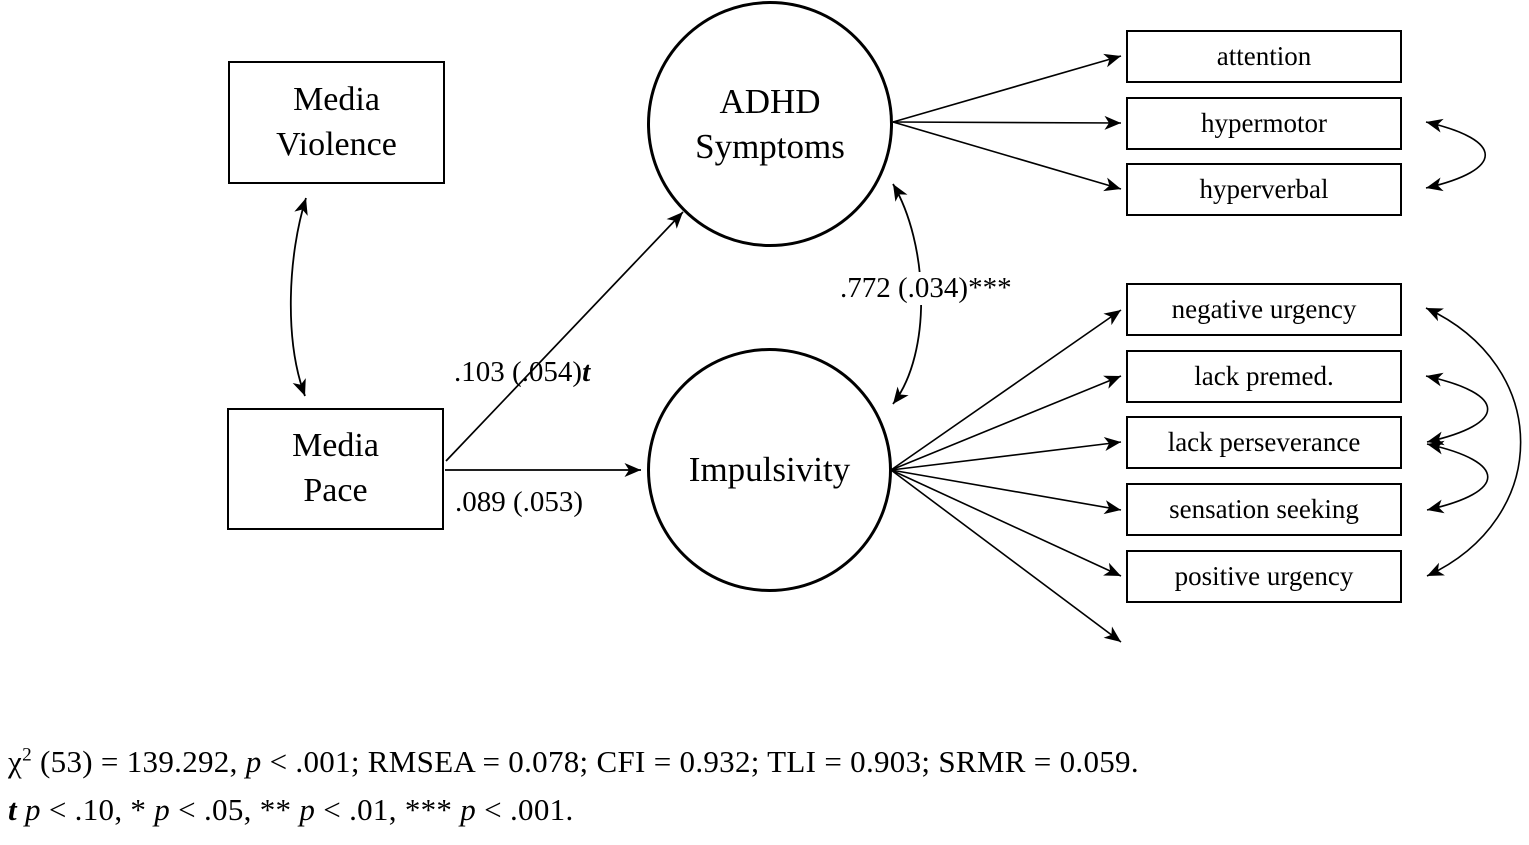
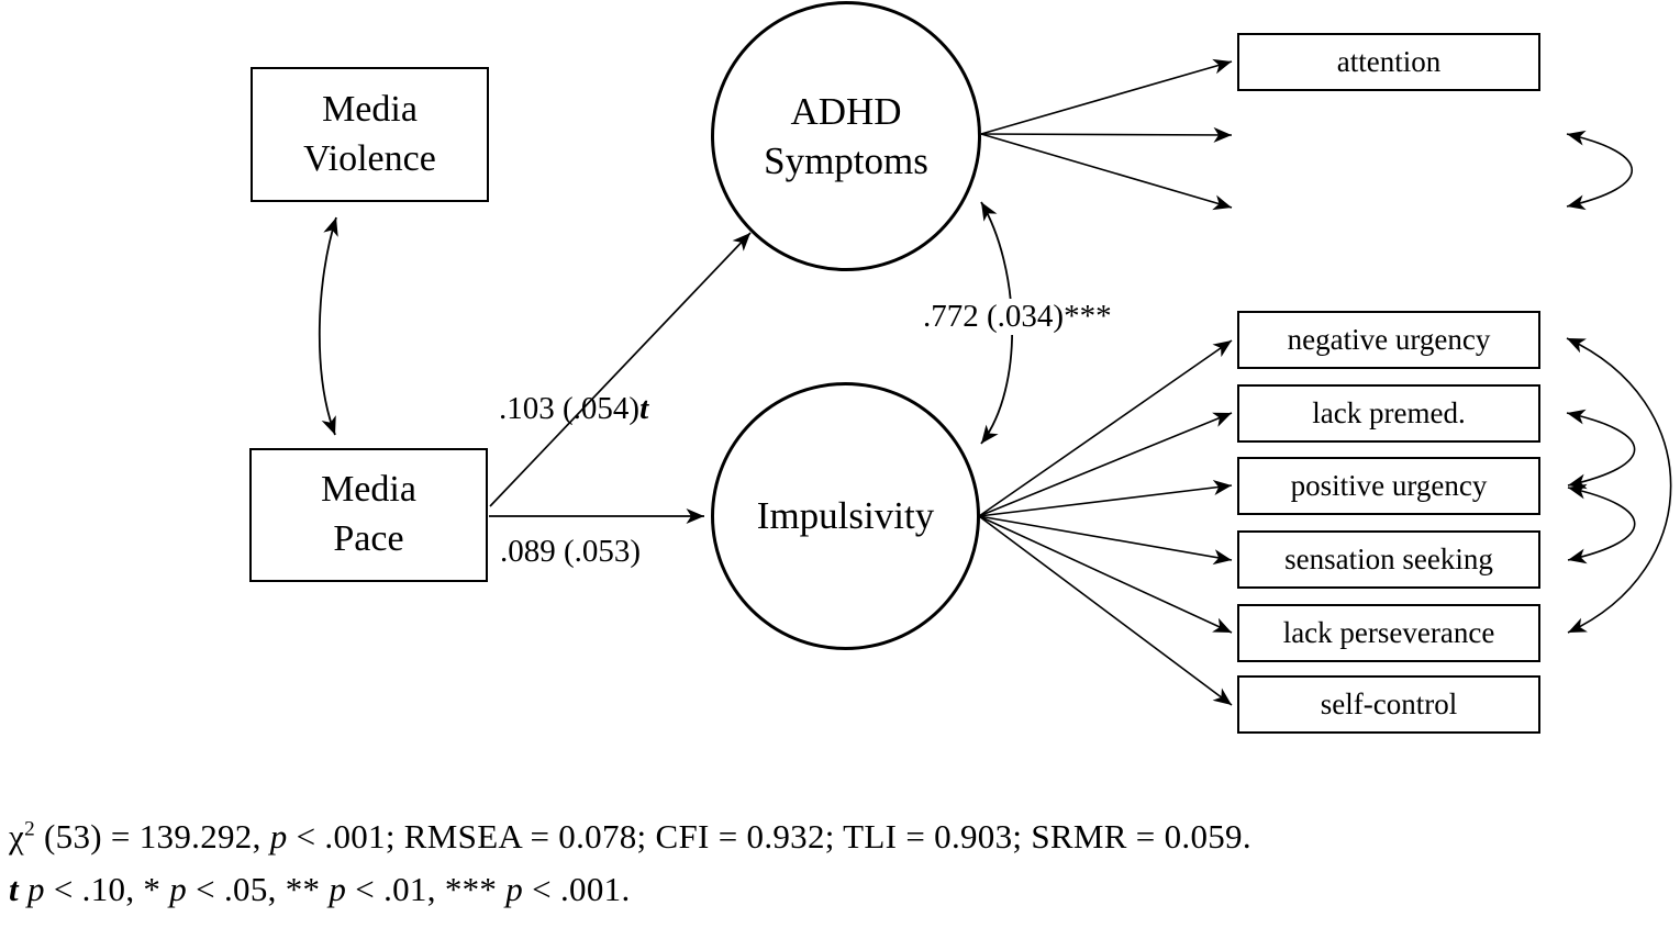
  Media
  Violence
  Media
  Pace
  ADHD
  Symptoms
  Impulsivity
  attention
- hypermotor
- hyperverbal
  negative urgency
  lack premed.
- lack perseverance
+ positive urgency
  sensation seeking
- positive urgency
+ lack perseverance
+ self-control
  .103 (.054)t
  .089 (.053)
  .772 (.034)***
  χ2 (53) = 139.292, p < .001; RMSEA = 0.078; CFI = 0.932; TLI = 0.903; SRMR = 0.059.
  t p < .10, * p < .05, ** p < .01, *** p < .001.
